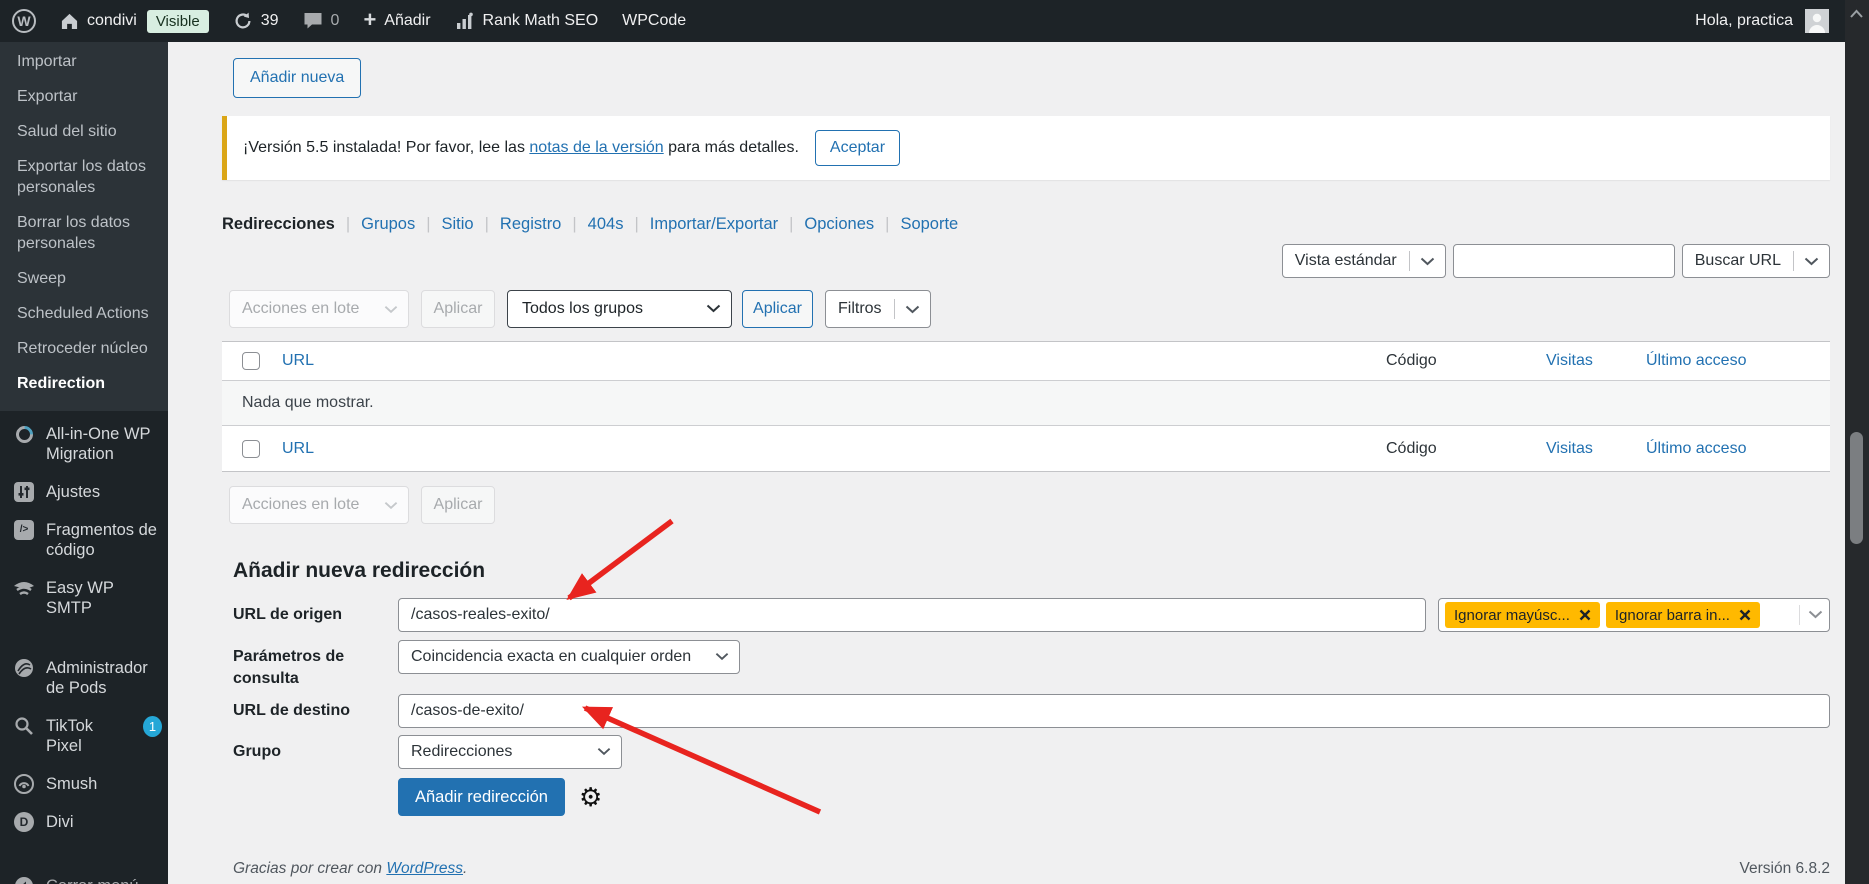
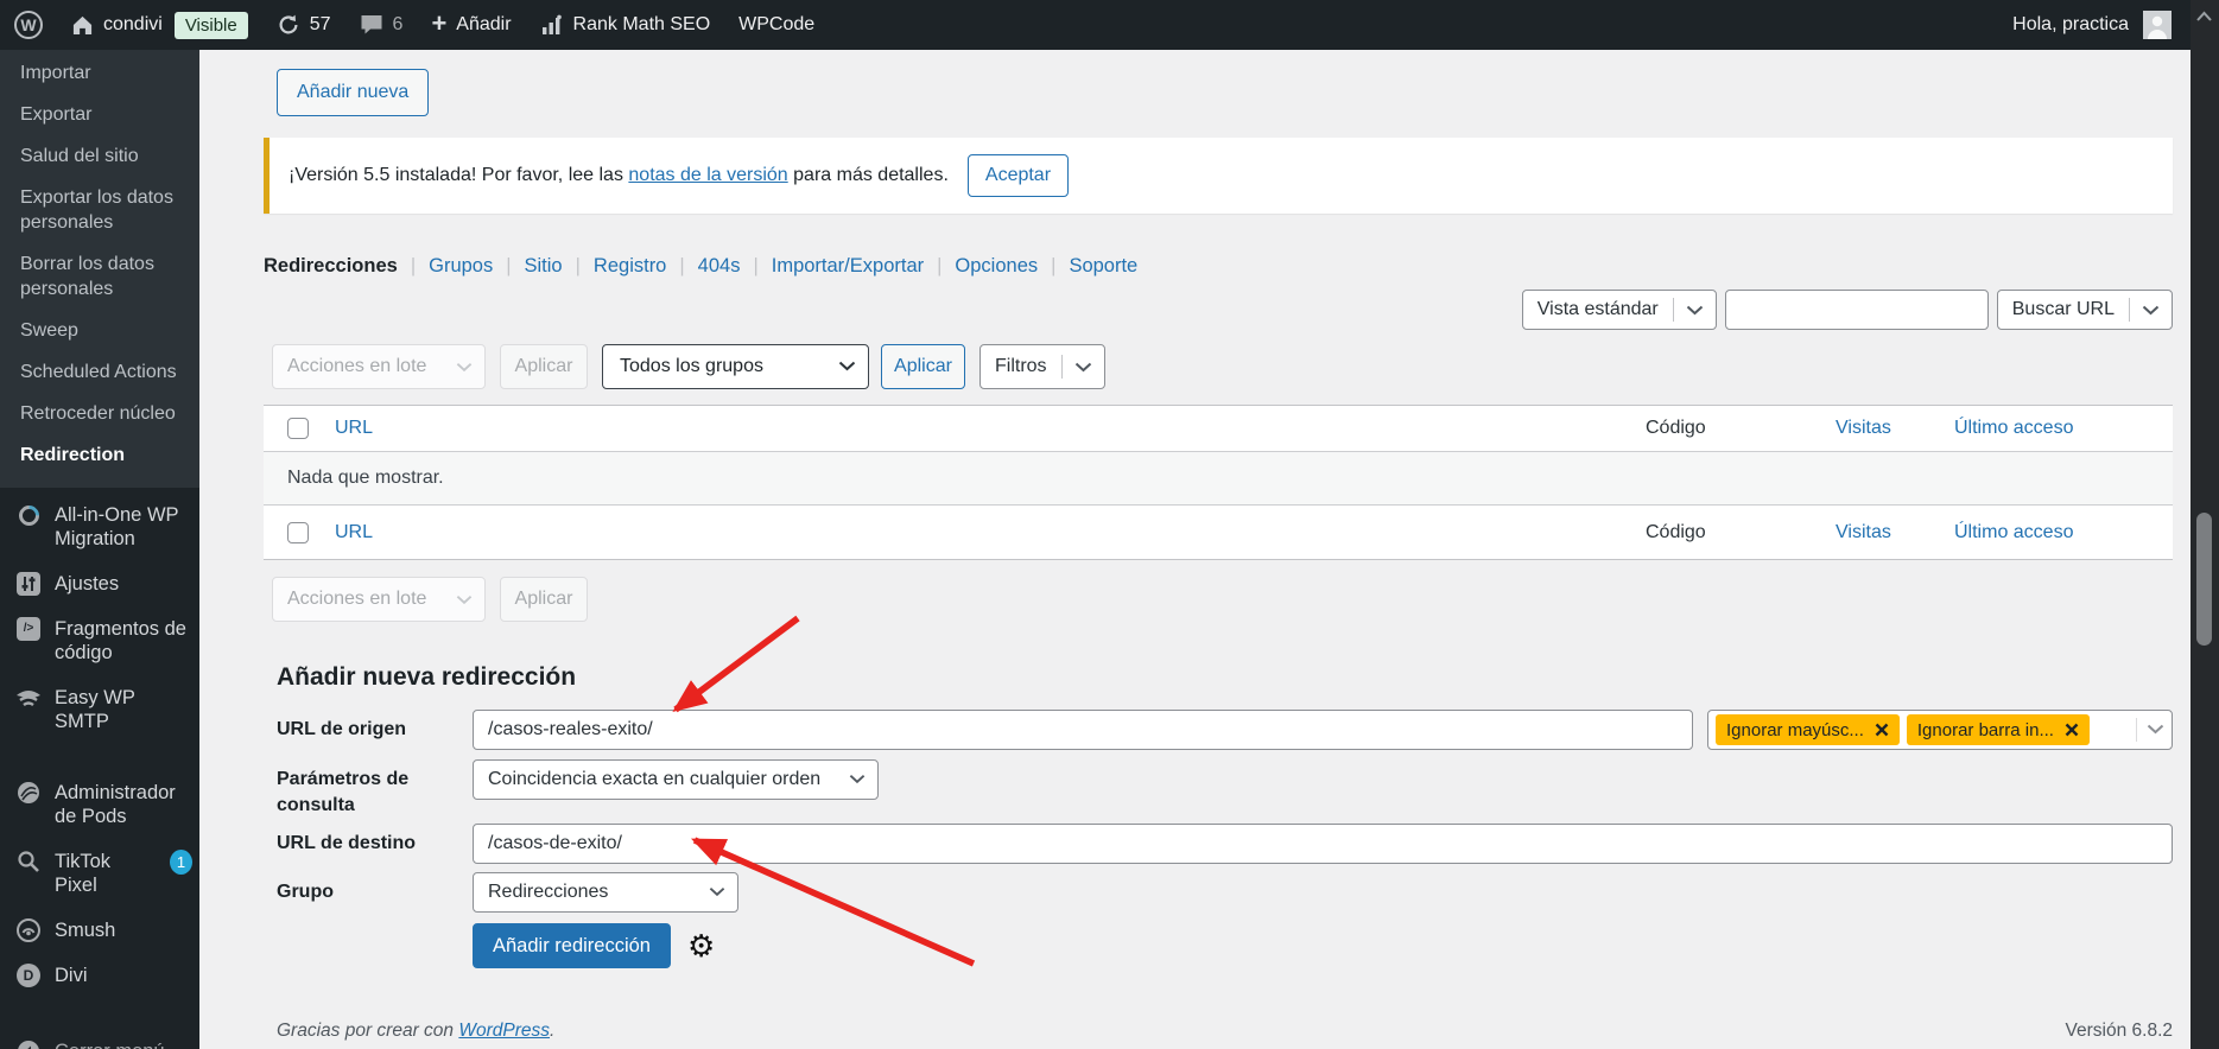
  W
  condivi
  Visible
- 39
+ 57
- 0
+ 6
  +
  Añadir
  Rank Math SEO
  WPCode
  Hola, practica
  Importar
  Exportar
  Salud del sitio
  Exportar los datos personales
  Borrar los datos personales
  Sweep
  Scheduled Actions
  Retroceder núcleo
  Redirection
  All-in-One WP Migration
  Ajustes
  />
  Fragmentos de código
  Easy WP SMTP
  Administrador de Pods
  TikTok Pixel
  1
  Smush
  D
  Divi
  Añadir nueva
  ¡Versión 5.5 instalada! Por favor, lee las notas de la versión para más detalles.
  Aceptar
  Redirecciones
  |
  Grupos
  |
  Sitio
  |
  Registro
  |
  404s
  |
  Importar/Exportar
  |
  Opciones
  |
  Soporte
  Vista estándar
  Buscar URL
  Acciones en lote
  Aplicar
  Todos los grupos
  Aplicar
  Filtros
  URL
  Código
  Visitas
  Último acceso
  Nada que mostrar.
  URL
  Código
  Visitas
  Último acceso
  Acciones en lote
  Aplicar
  Añadir nueva redirección
  URL de origen
  /casos-reales-exito/
  Ignorar mayúsc...
  Ignorar barra in...
  Parámetros de consulta
  Coincidencia exacta en cualquier orden
  URL de destino
  /casos-de-exito/
  Grupo
  Redirecciones
  Añadir redirección
  ⚙
  Gracias por crear con WordPress.
  Versión 6.8.2
